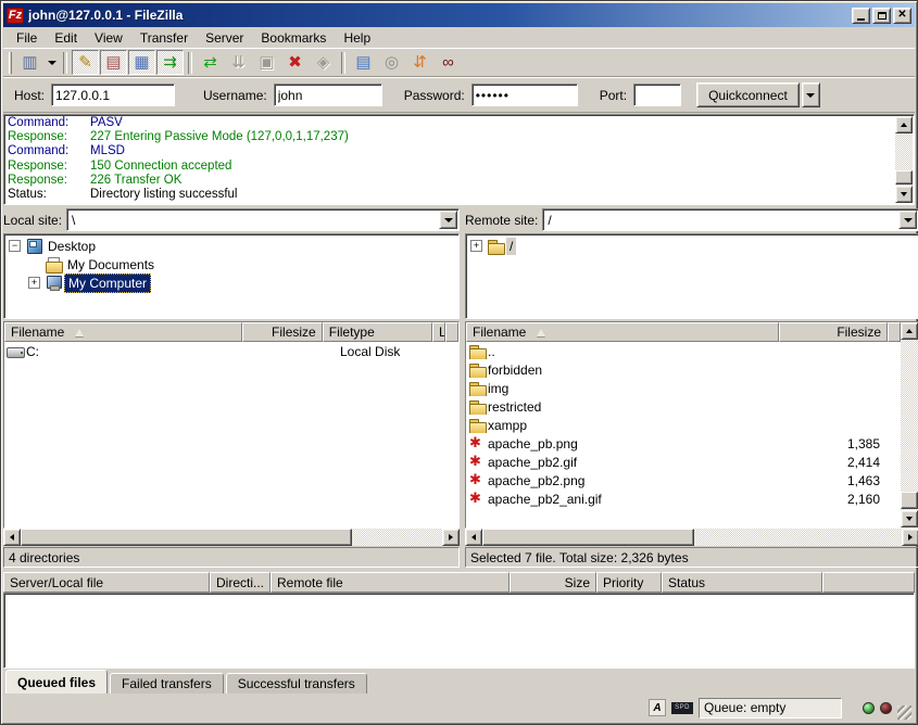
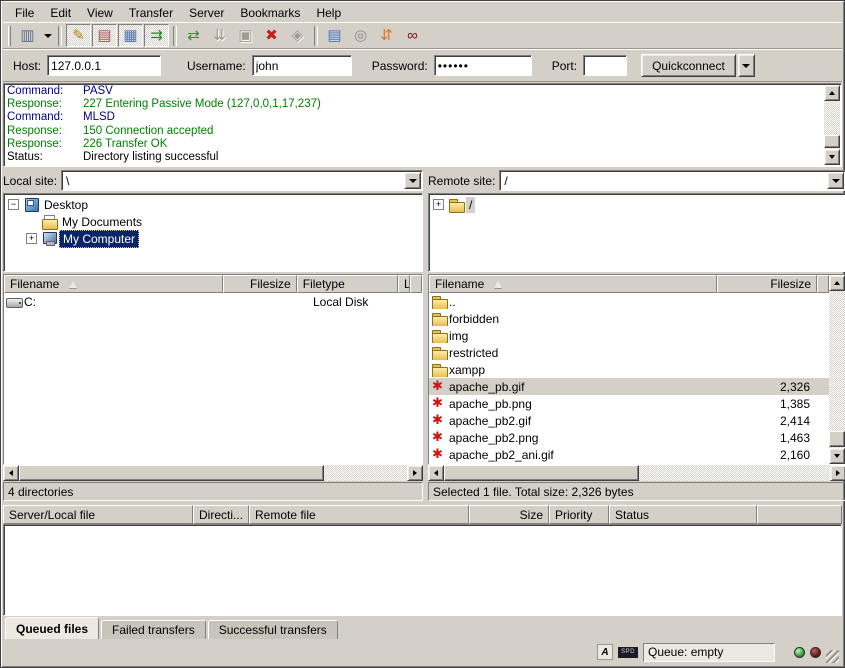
- Fz
- john@127.0.0.1 - FileZilla
- ✕
  File
  Edit
  View
  Transfer
  Server
  Bookmarks
  Help
  ▥
  ✎
  ▤
  ▦
  ⇉
  ⇄
  ⇊
  ▣
  ✖
  ◈
  ▤
  ◎
  ⇵
  ∞
  Host:
  127.0.0.1
  Username:
  john
  Password:
  ••••••
  Port:
  Quickconnect
  Command:
  PASV
  Response:
  227 Entering Passive Mode (127,0,0,1,17,237)
  Command:
  MLSD
  Response:
  150 Connection accepted
  Response:
  226 Transfer OK
  Status:
  Directory listing successful
  Local site:
  \
  −
  Desktop
  My Documents
  +
  My Computer
  Filename
  Filesize
  Filetype
  L
  C:
  Local Disk
  4 directories
  Remote site:
  /
  +
  /
  Filename
  Filesize
  ..
  forbidden
  img
  restricted
  xampp
+ apache_pb.gif
+ 2,326
  apache_pb.png
  1,385
  apache_pb2.gif
  2,414
  apache_pb2.png
  1,463
  apache_pb2_ani.gif
  2,160
- Selected 7 file. Total size: 2,326 bytes
+ Selected 1 file. Total size: 2,326 bytes
  Server/Local file
  Directi...
  Remote file
  Size
  Priority
  Status
  Queued files
  Failed transfers
  Successful transfers
  A
  Queue: empty
